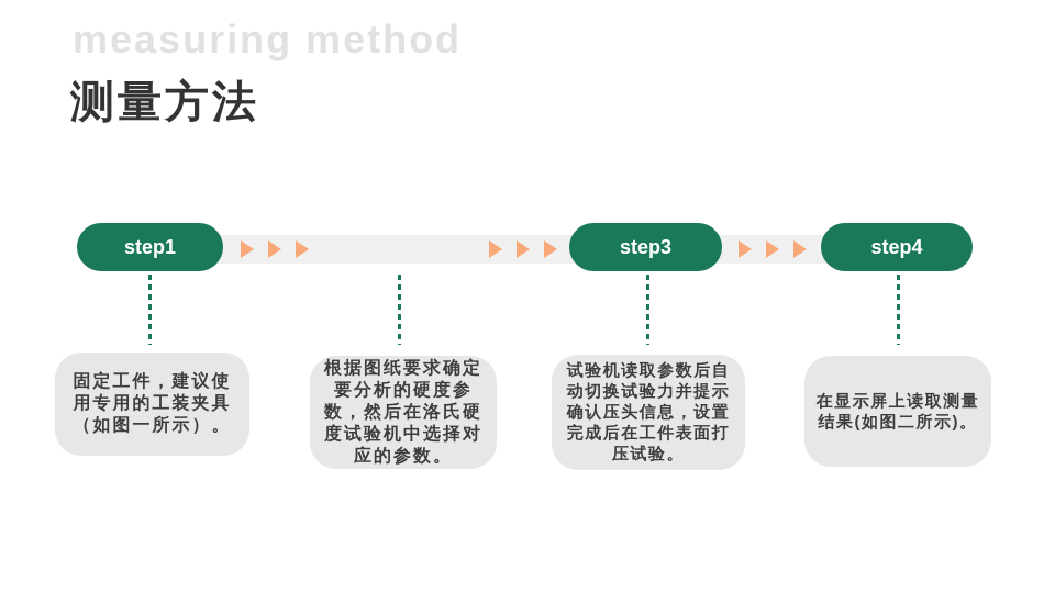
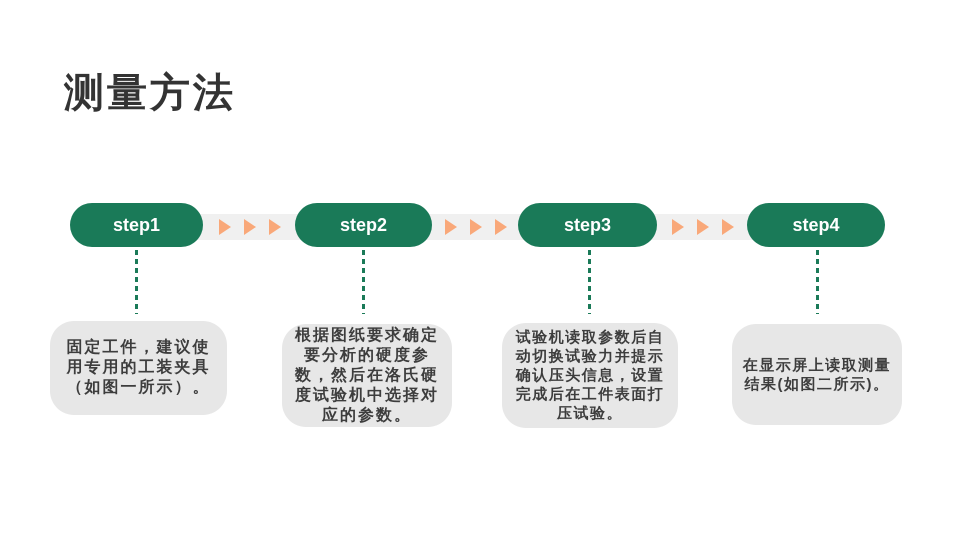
- measuring method
  测量方法
  step1
+ step2
  step3
  step4
  固定工件，建议使
  用专用的工装夹具
  （如图一所示）。
  根据图纸要求确定
  要分析的硬度参
  数，然后在洛氏硬
  度试验机中选择对
  应的参数。
  试验机读取参数后自
  动切换试验力并提示
  确认压头信息，设置
  完成后在工件表面打
  压试验。
  在显示屏上读取测量
  结果(如图二所示)。
